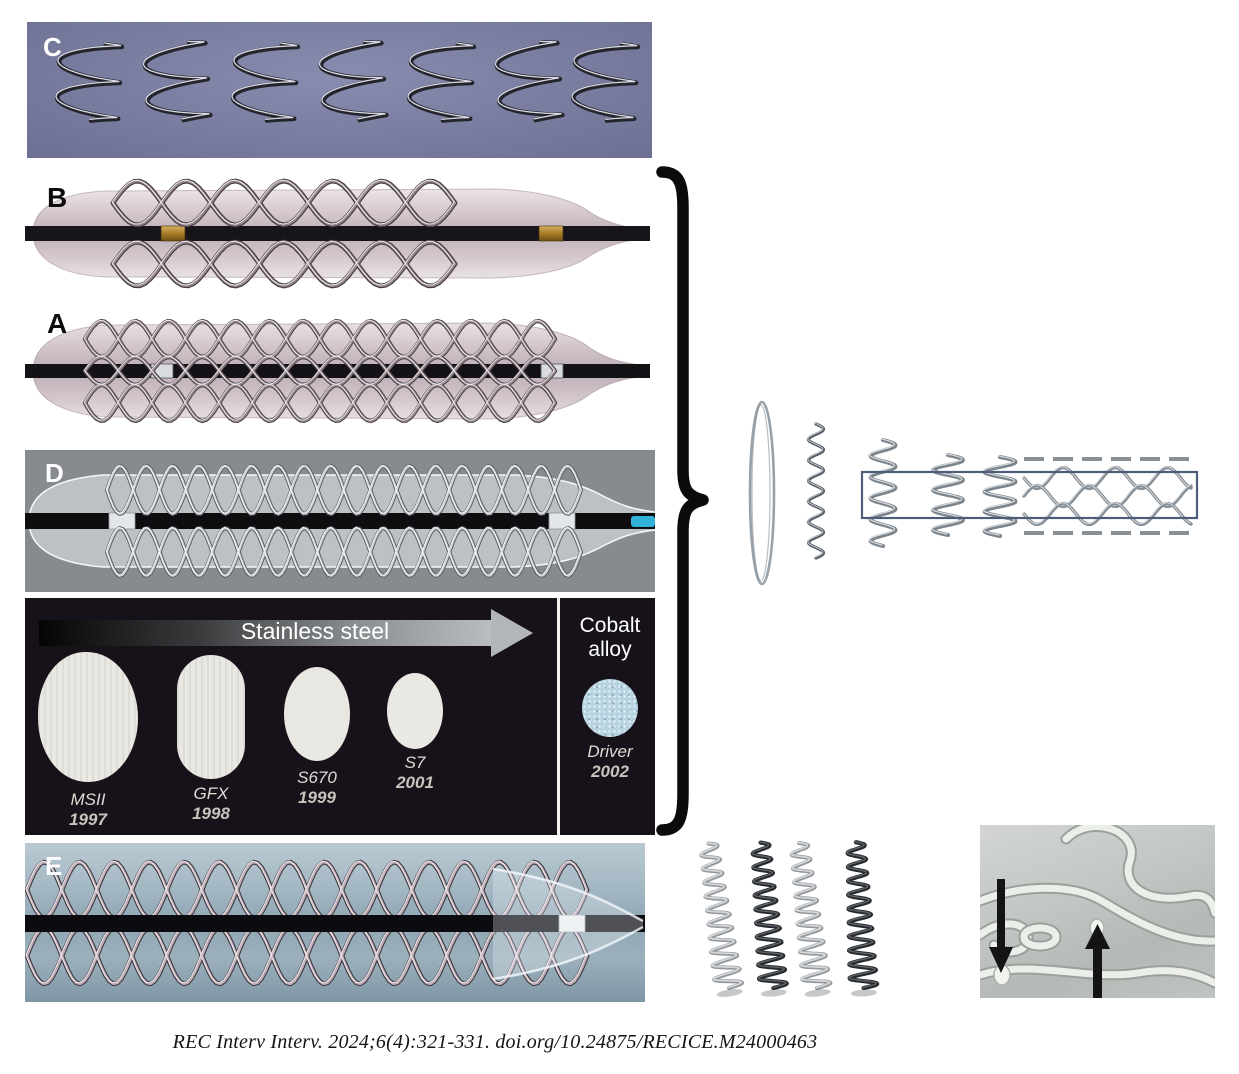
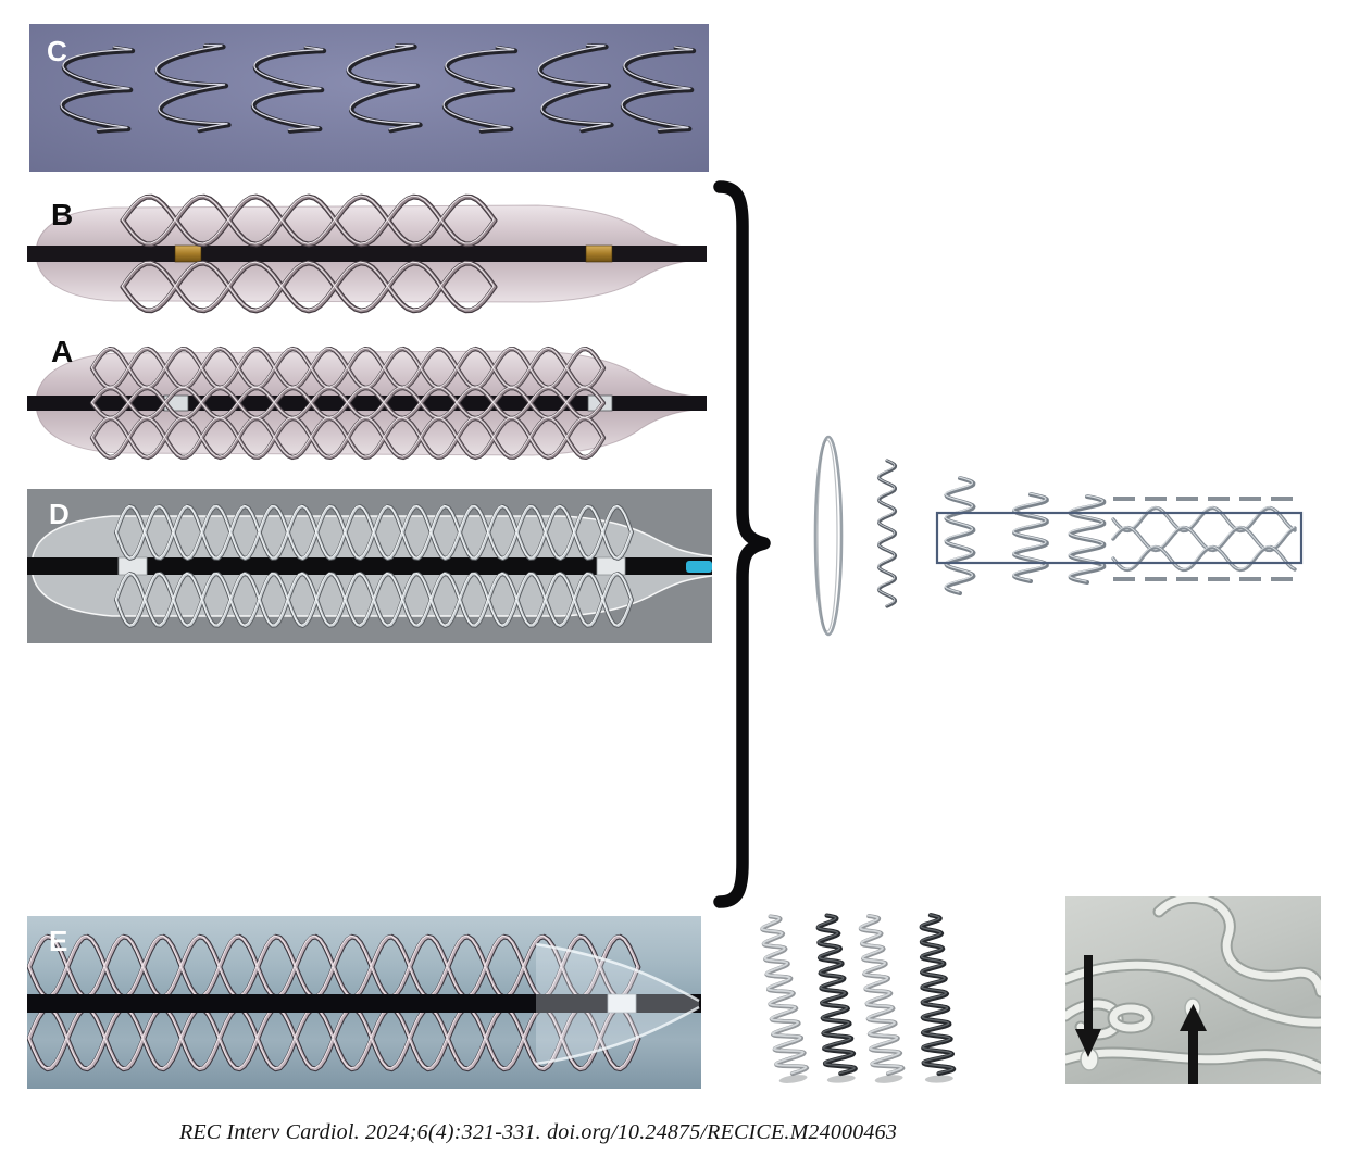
  C
  B
  A
  D
- Stainless steel
- MSII
- 1997
- GFX
- 1998
- S670
- 1999
- S7
- 2001
- Cobalt
- alloy
- Driver
- 2002
  E
- REC Interv Interv. 2024;6(4):321-331. doi.org/10.24875/RECICE.M24000463
+ REC Interv Cardiol. 2024;6(4):321-331. doi.org/10.24875/RECICE.M24000463
